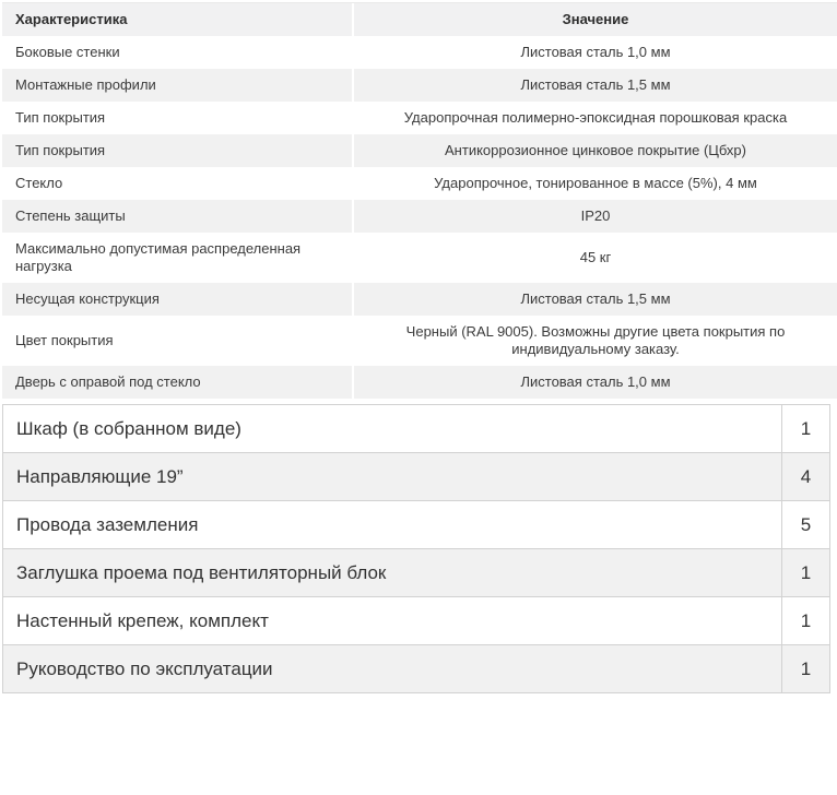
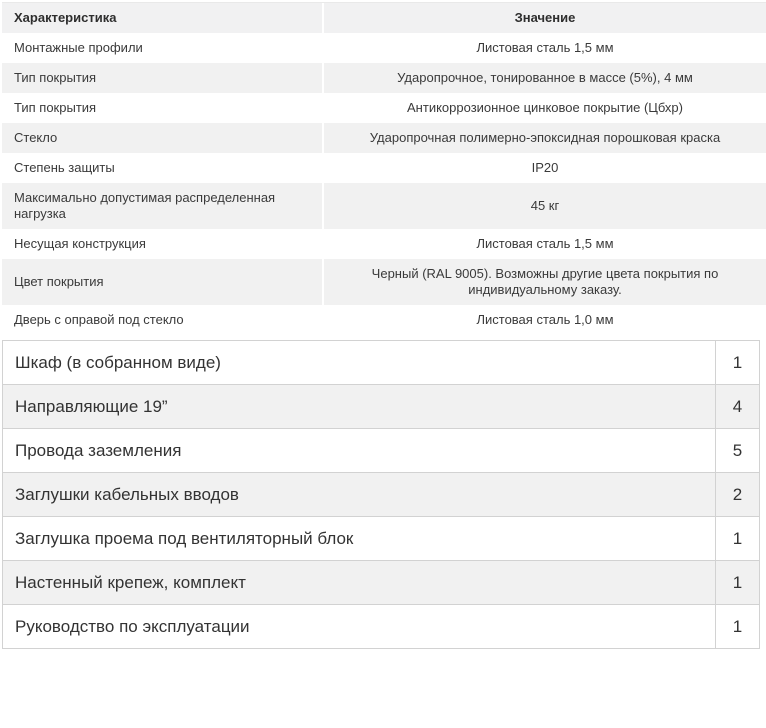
  Характеристика	Значение
- Боковые стенки	Листовая сталь 1,0 мм
  Монтажные профили	Листовая сталь 1,5 мм
- Тип покрытия	Ударопрочная полимерно-эпоксидная порошковая краска
+ Тип покрытия	Ударопрочное, тонированное в массе (5%), 4 мм
  Тип покрытия	Антикоррозионное цинковое покрытие (Цбхр)
- Стекло	Ударопрочное, тонированное в массе (5%), 4 мм
+ Стекло	Ударопрочная полимерно-эпоксидная порошковая краска
  Степень защиты	IP20
  Максимально допустимая распределенная нагрузка	45 кг
  Несущая конструкция	Листовая сталь 1,5 мм
  Цвет покрытия	Черный (RAL 9005). Возможны другие цвета покрытия по индивидуальному заказу.
  Дверь с оправой под стекло	Листовая сталь 1,0 мм
  Шкаф (в собранном виде)	1
  Направляющие 19”	4
  Провода заземления	5
+ Заглушки кабельных вводов	2
  Заглушка проема под вентиляторный блок	1
  Настенный крепеж, комплект	1
  Руководство по эксплуатации	1
